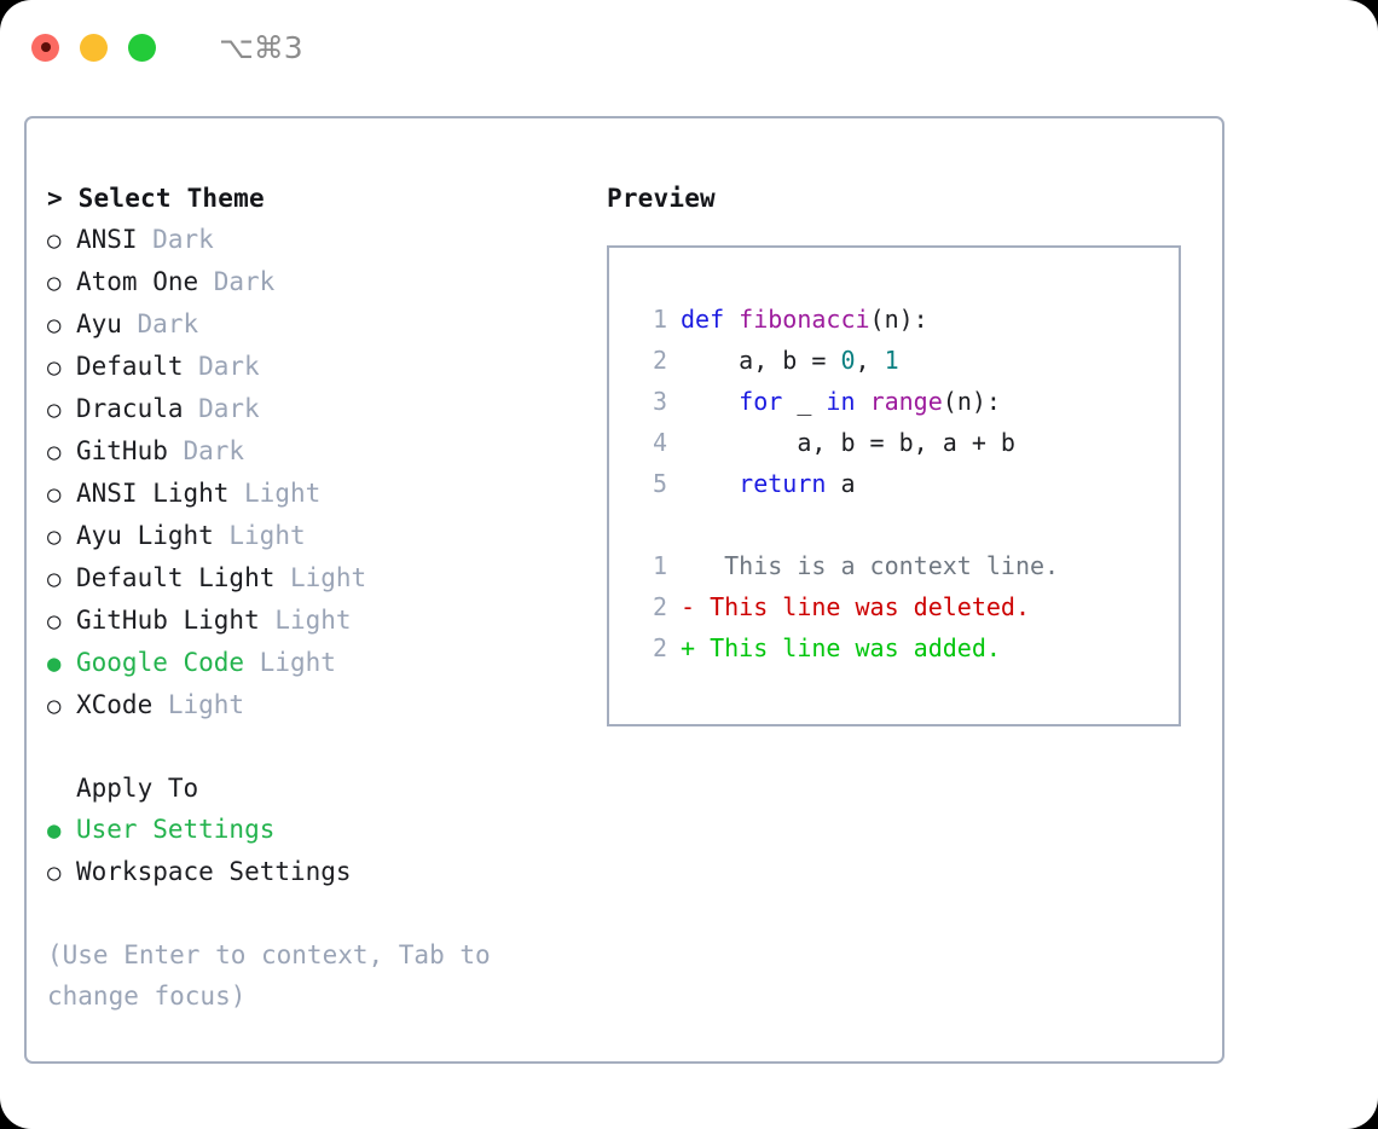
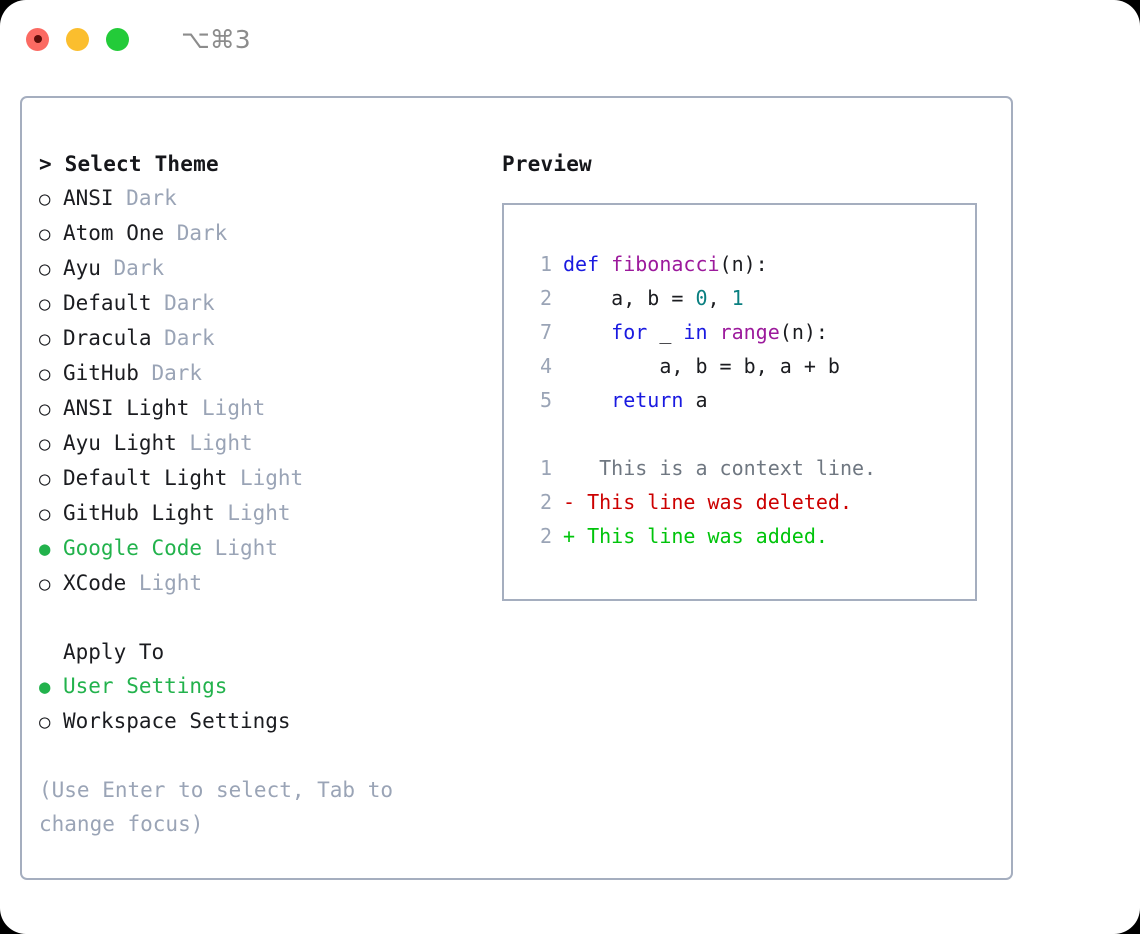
  ⌥⌘3
  > Select Theme
  ○
  ANSI
  Dark
  ○
  Atom One
  Dark
  ○
  Ayu
  Dark
  ○
  Default
  Dark
  ○
  Dracula
  Dark
  ○
  GitHub
  Dark
  ○
  ANSI Light
  Light
  ○
  Ayu Light
  Light
  ○
  Default Light
  Light
  ○
  GitHub Light
  Light
  ●
  Google Code
  Light
  ○
  XCode
  Light
  Apply To
  ●
  User Settings
  ○
  Workspace Settings
- (Use Enter to context, Tab to change focus)
+ (Use Enter to select, Tab to change focus)
  Preview
  1
  def fibonacci(n):
  2
  a, b = 0, 1
- 3
+ 7
  for _ in range(n):
  4
  a, b = b, a + b
  5
  return a
  1
  This is a context line.
  2
  - This line was deleted.
  2
  + This line was added.
